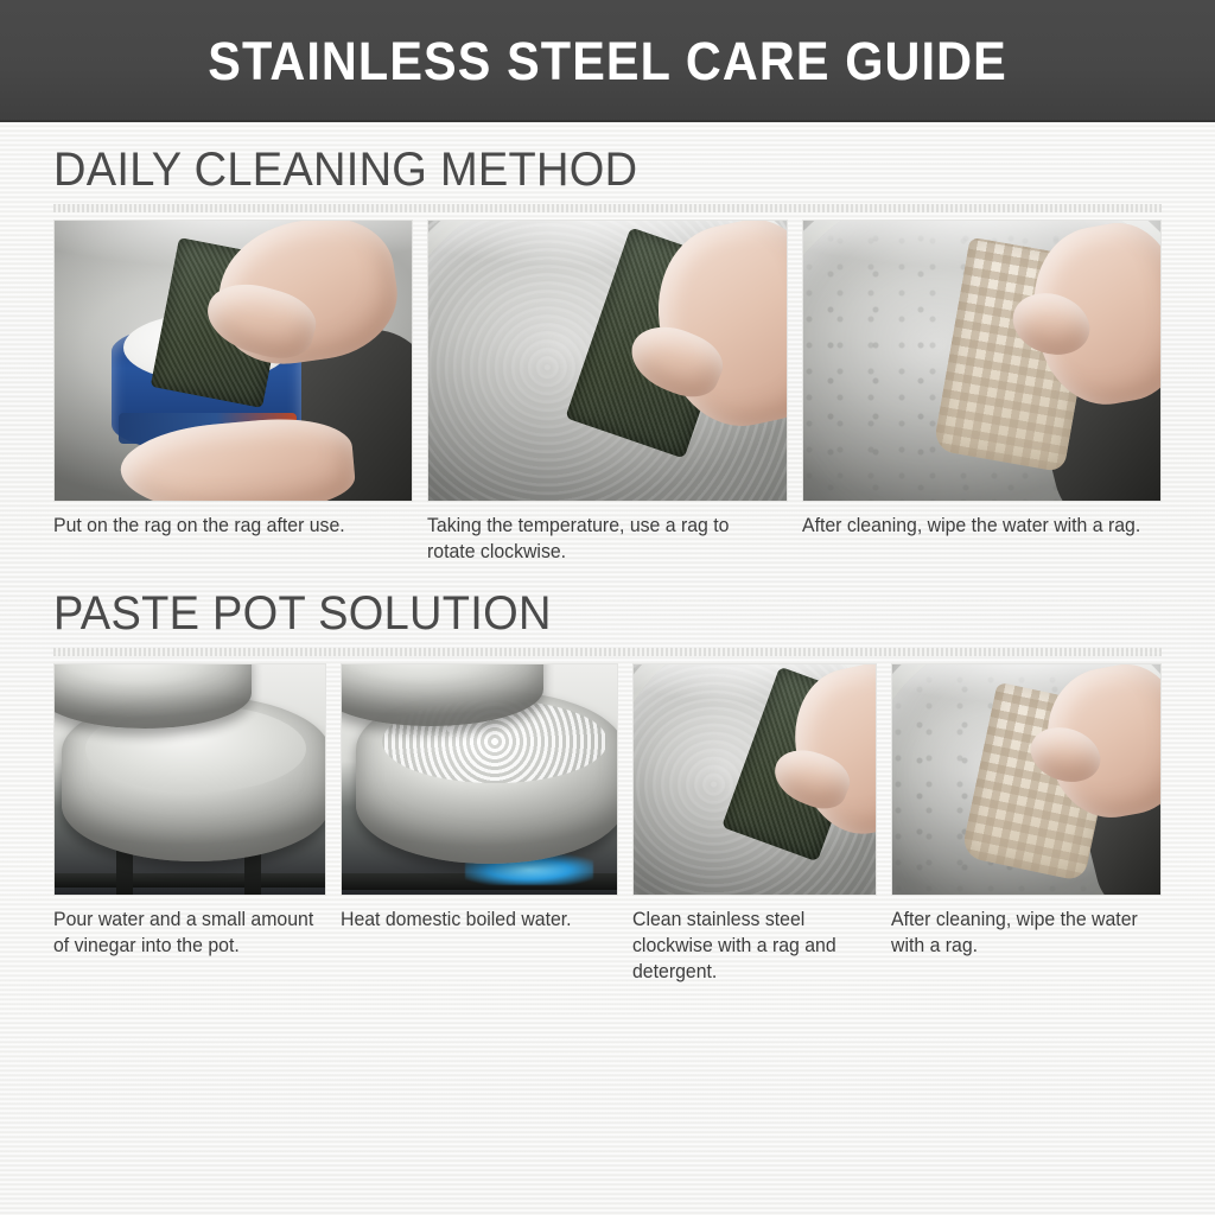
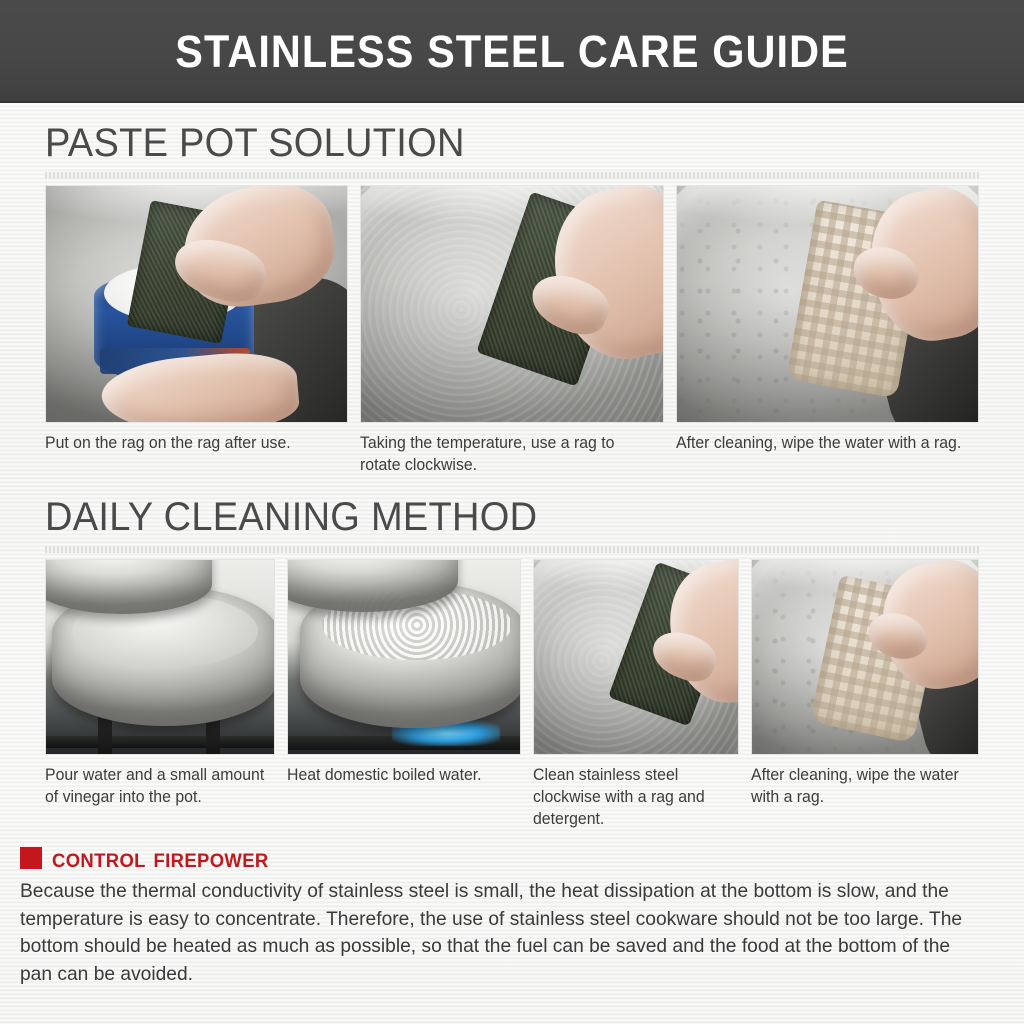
  STAINLESS STEEL CARE GUIDE
- DAILY CLEANING METHOD
+ PASTE POT SOLUTION
  Put on the rag on the rag after use.
  Taking the temperature, use a rag to rotate clockwise.
  After cleaning, wipe the water with a rag.
- PASTE POT SOLUTION
+ DAILY CLEANING METHOD
  Pour water and a small amount of vinegar into the pot.
  Heat domestic boiled water.
  Clean stainless steel clockwise with a rag and detergent.
  After cleaning, wipe the water with a rag.
+ control firepower
+ Because the thermal conductivity of stainless steel is small, the heat dissipation at the bottom is slow, and the temperature is easy to concentrate. Therefore, the use of stainless steel cookware should not be too large. The bottom should be heated as much as possible, so that the fuel can be saved and the food at the bottom of the pan can be avoided.
